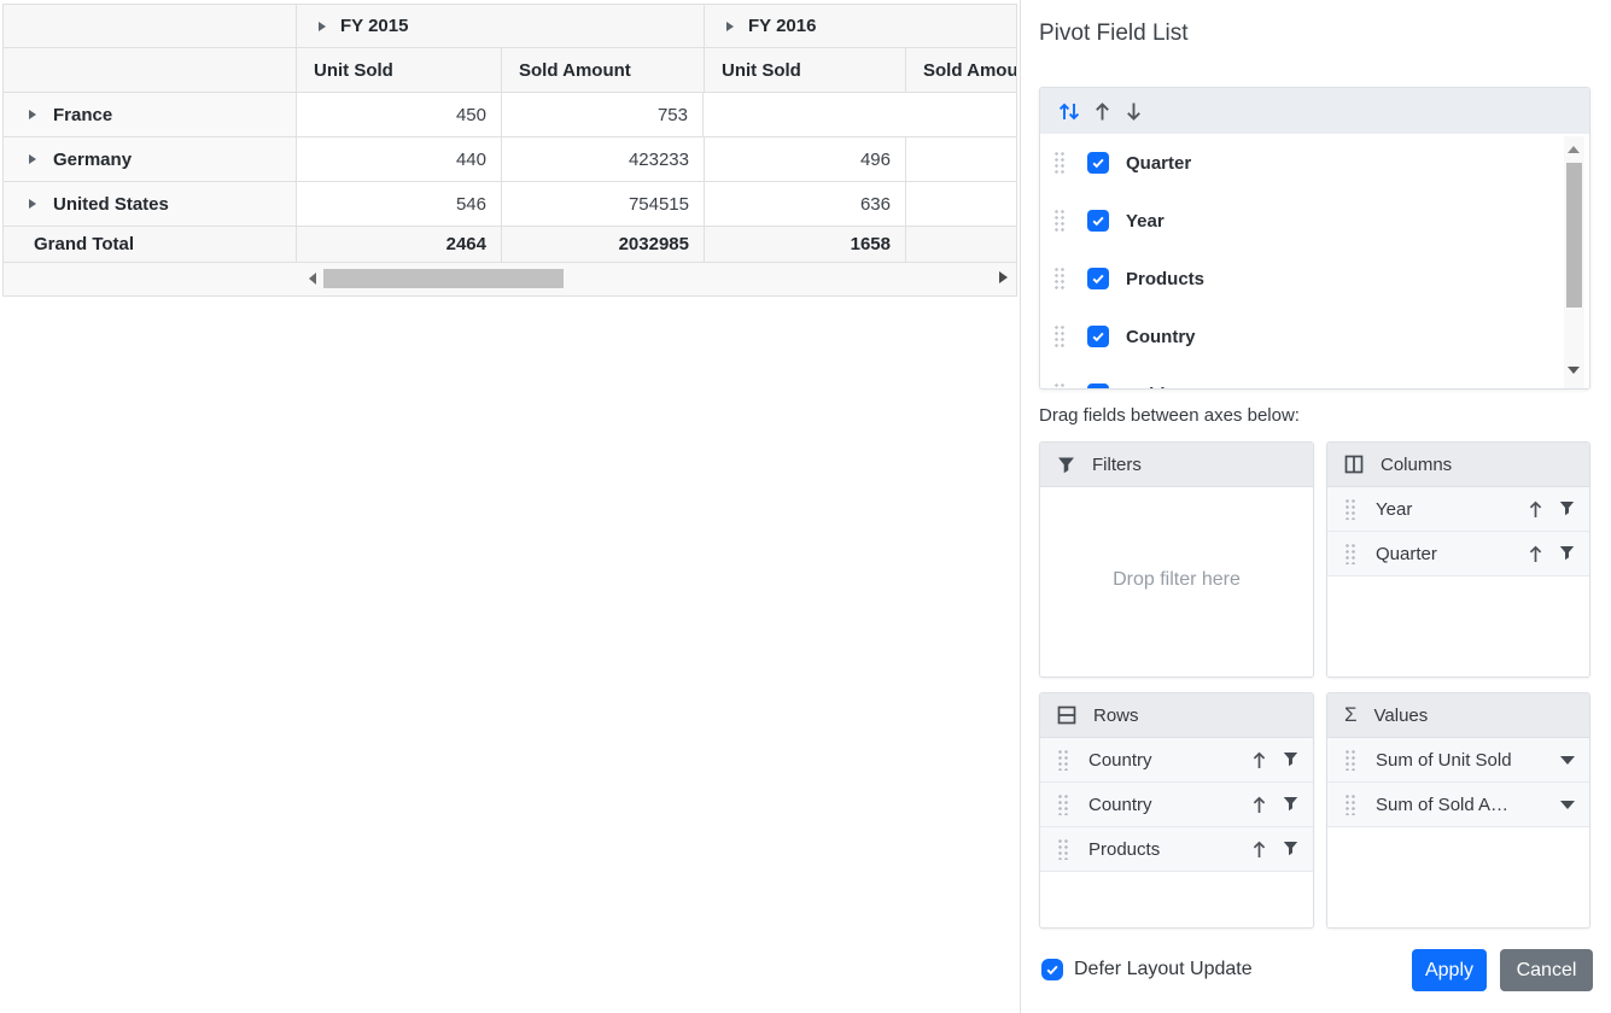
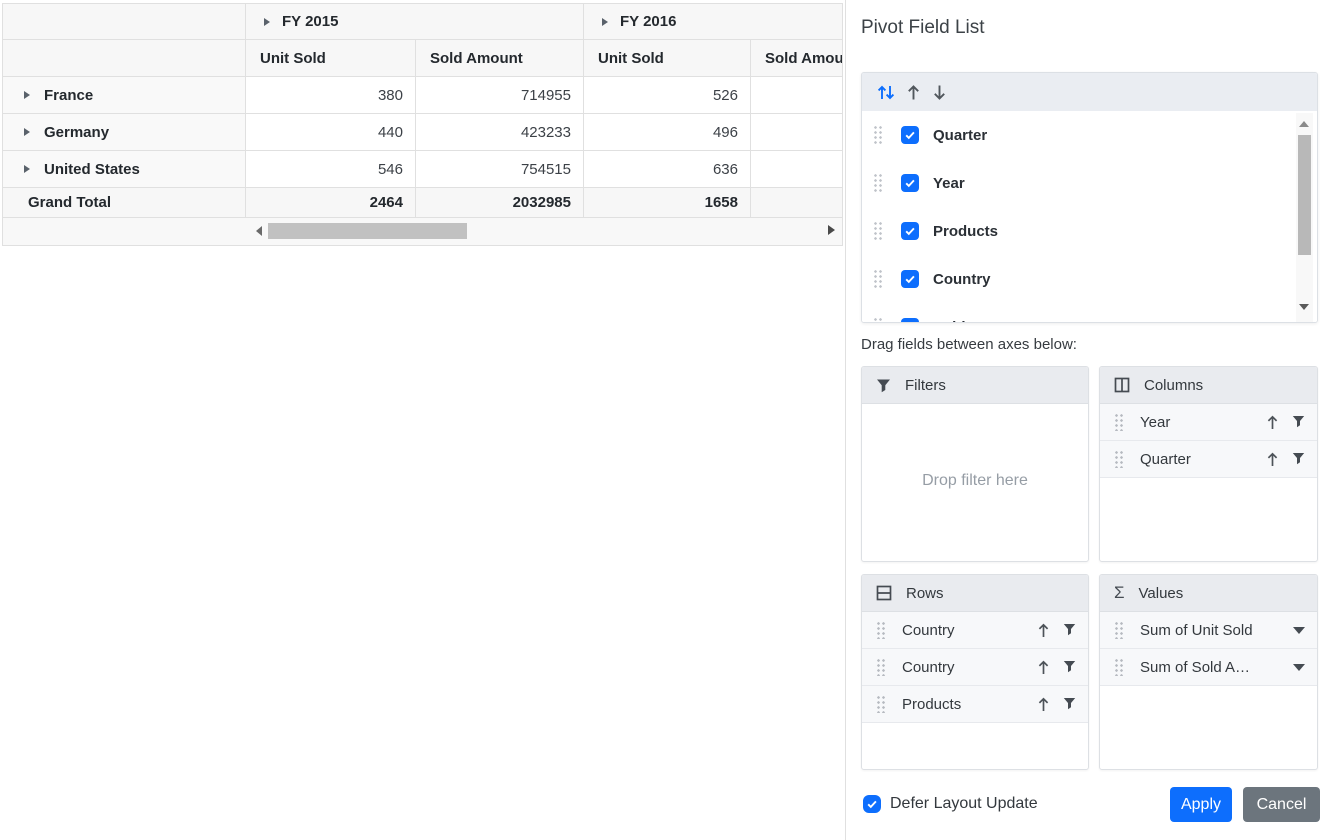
  FY 2015
  FY 2016
  Unit Sold
  Sold Amount
  Unit Sold
  Sold Amou
  France
- 450
+ 380
+ 714955
- 753
+ 526
  Germany
  440
  423233
  496
  United States
  546
  754515
  636
  Grand Total
  2464
  2032985
  1658
  Pivot Field List
  Quarter
  Year
  Products
  Country
  Drag fields between axes below:
  Filters
  Drop filter here
  Columns
  Year
  Quarter
  Rows
  Country
  Country
  Products
  Σ
  Values
  Sum of Unit Sold
  Sum of Sold A…
  Defer Layout Update
  Apply
  Cancel
